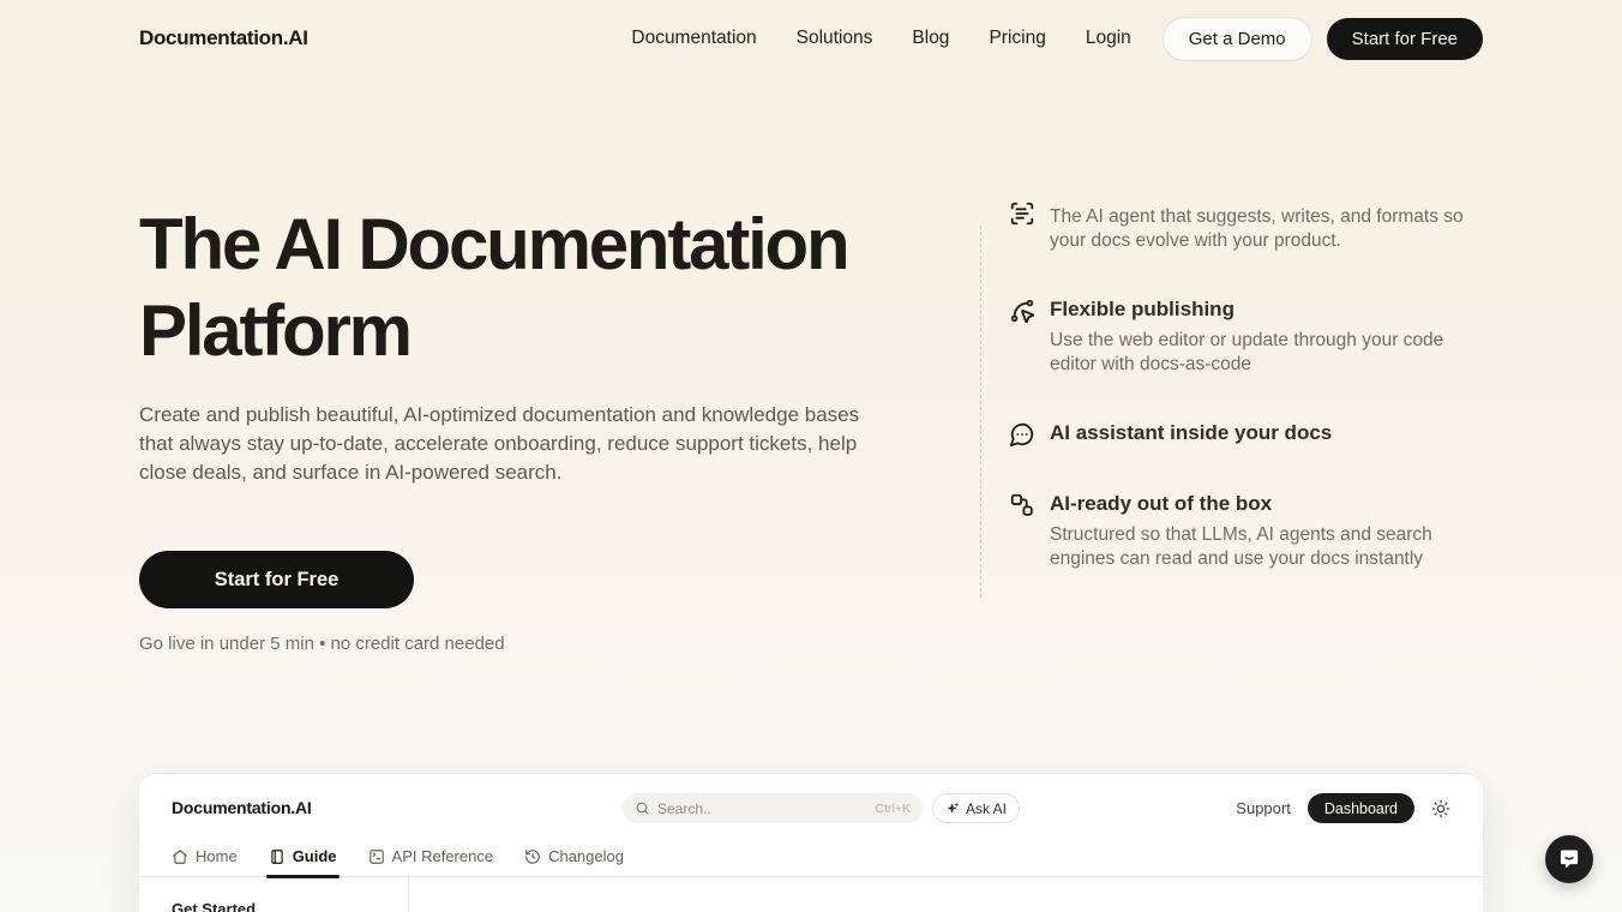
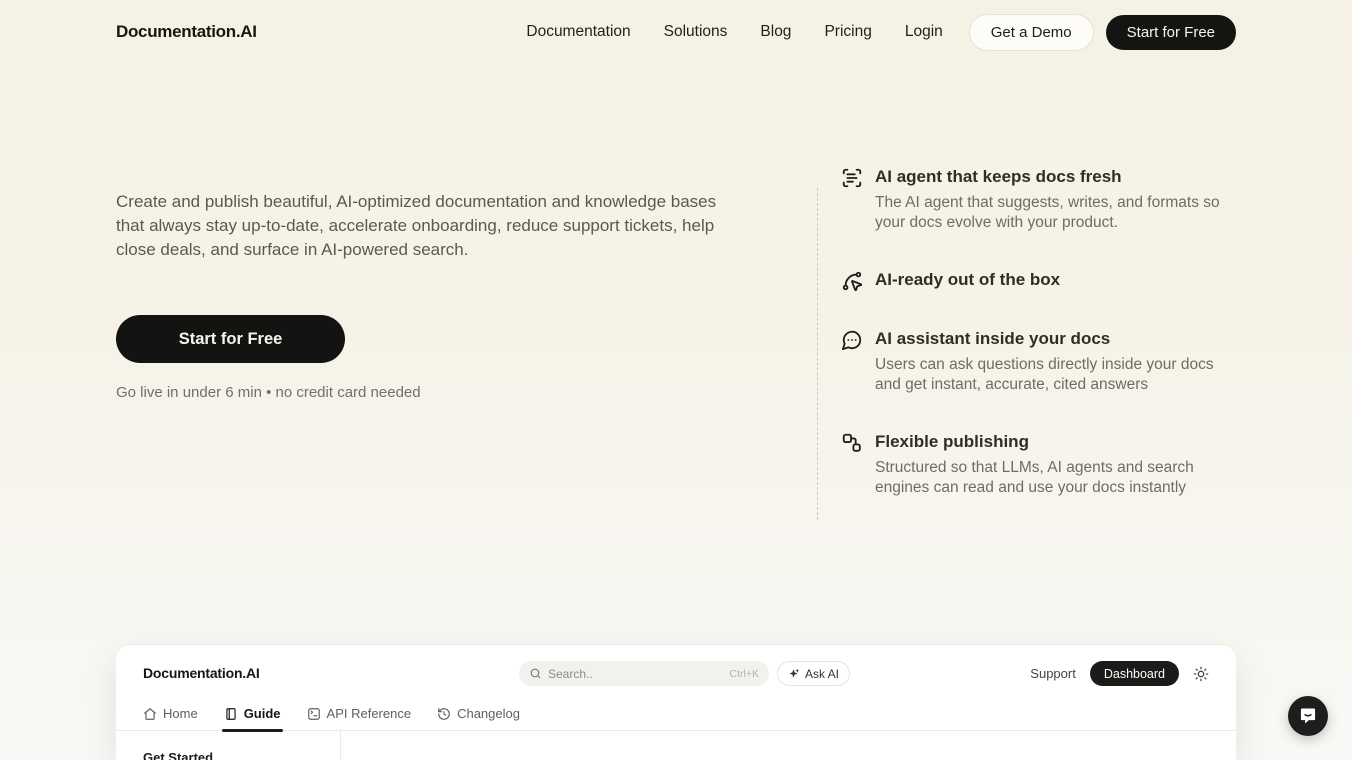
  Documentation.AI
  Documentation
  Solutions
  Blog
  Pricing
  Login
  Get a Demo
  Start for Free
- The AI Documentation
- Platform
  Create and publish beautiful, AI-optimized documentation and knowledge bases that always stay up-to-date, accelerate onboarding, reduce support tickets, help close deals, and surface in AI-powered search.
  Start for Free
- Go live in under 5 min • no credit card needed
+ Go live in under 6 min • no credit card needed
+ AI agent that keeps docs fresh
  The AI agent that suggests, writes, and formats so your docs evolve with your product.
- Flexible publishing
+ AI-ready out of the box
- Use the web editor or update through your code editor with docs-as-code
  AI assistant inside your docs
+ Users can ask questions directly inside your docs and get instant, accurate, cited answers
- AI-ready out of the box
+ Flexible publishing
  Structured so that LLMs, AI agents and search engines can read and use your docs instantly
  Documentation.AI
  Search..
  Ctrl+K
  Ask AI
  Support
  Dashboard
  Home
  Guide
  API Reference
  Changelog
  Get Started
